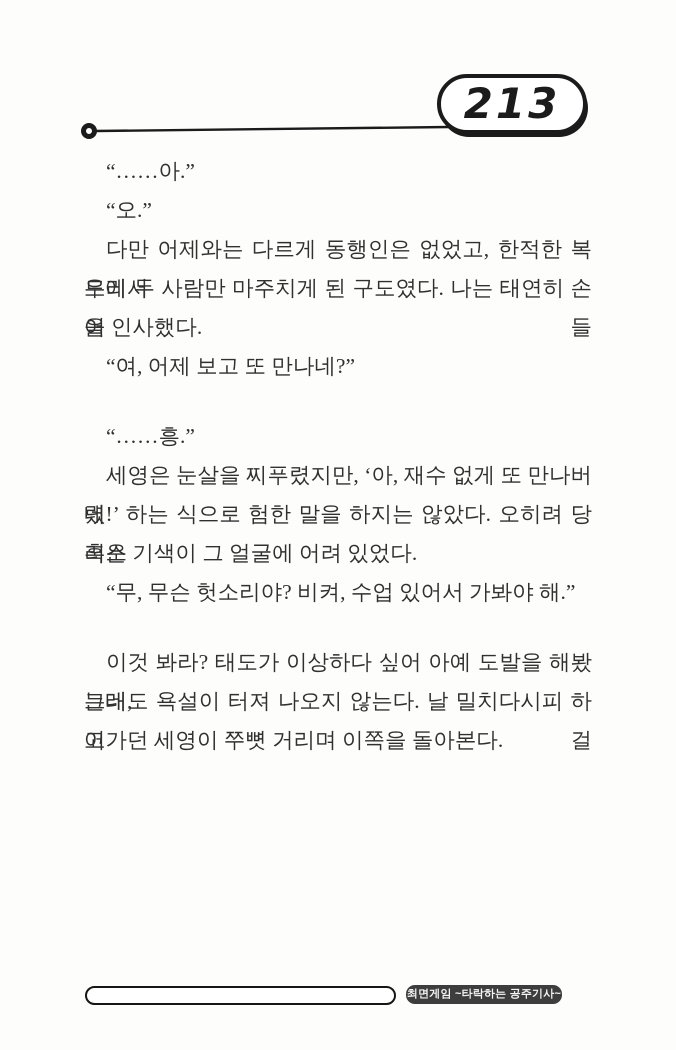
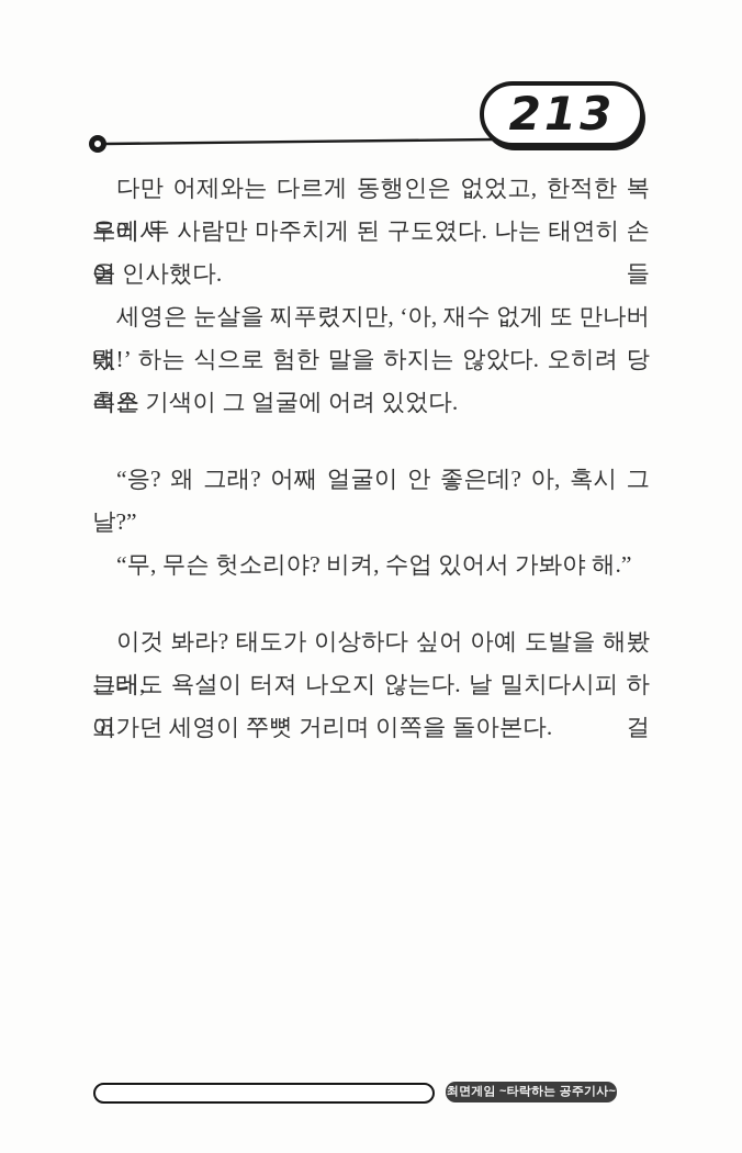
  213
- “……아.”
- “오.”
  다만 어제와는 다르게 동행인은 없었고, 한적한 복도에서
  우리 두 사람만 마주치게 된 구도였다. 나는 태연히 손을 들
  어 인사했다.
- “여, 어제 보고 또 만나네?”
- “……흥.”
  세영은 눈살을 찌푸렸지만, ‘아, 재수 없게 또 만나버렸
  네!’ 하는 식으로 험한 말을 하지는 않았다. 오히려 당혹스
  러운 기색이 그 얼굴에 어려 있었다.
+ “응? 왜 그래? 어째 얼굴이 안 좋은데? 아, 혹시 그
+ 날?”
  “무, 무슨 헛소리야? 비켜, 수업 있어서 가봐야 해.”
  이것 봐라? 태도가 이상하다 싶어 아예 도발을 해봤는데,
  그래도 욕설이 터져 나오지 않는다. 날 밀치다시피 하고 걸
  어가던 세영이 쭈뼛 거리며 이쪽을 돌아본다.
  최면게임 ~타락하는 공주기사~
